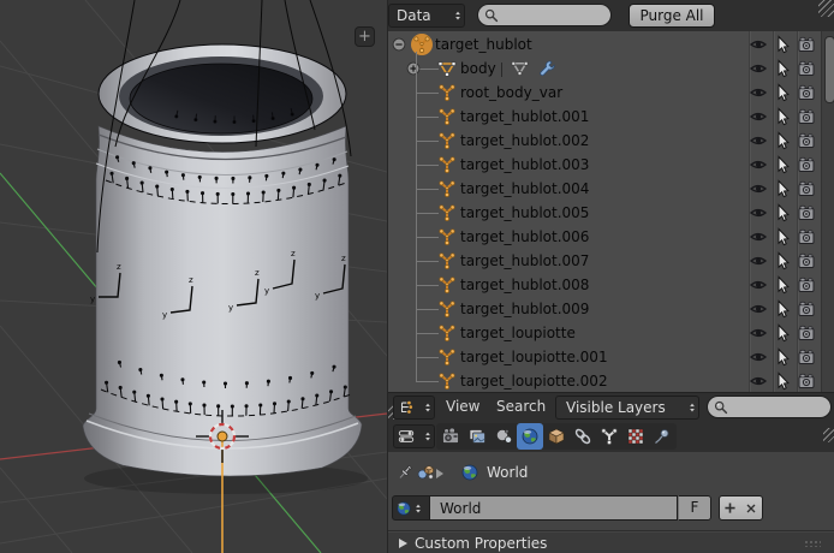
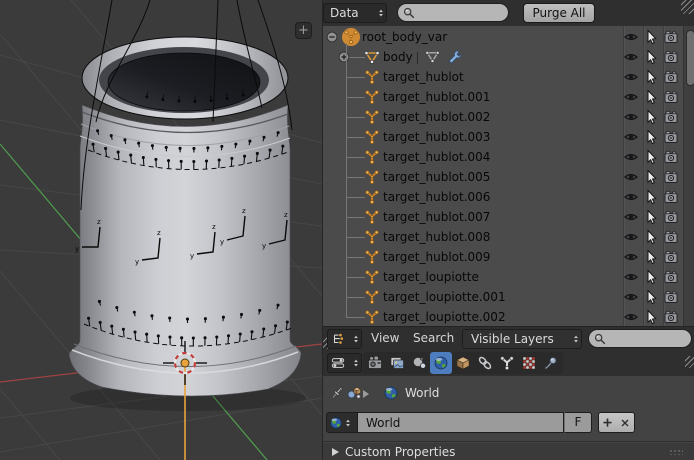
  y
  z
  y
  z
  y
  z
  y
  z
  y
  z
  +
  Data
  Purge All
- target_hublot
+ root_body_var
  body
- root_body_var
+ target_hublot
  target_hublot.001
  target_hublot.002
  target_hublot.003
  target_hublot.004
  target_hublot.005
  target_hublot.006
  target_hublot.007
  target_hublot.008
  target_hublot.009
  target_loupiotte
  target_loupiotte.001
  target_loupiotte.002
  View
  Search
  Visible Layers
  World
  World
  F
  Custom Properties
